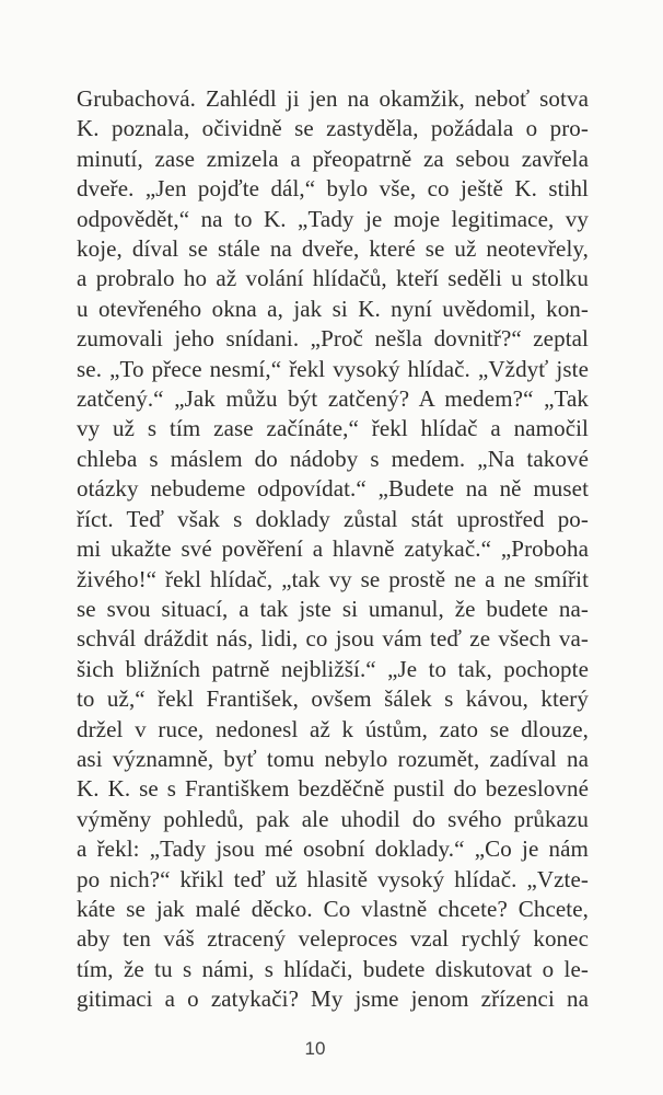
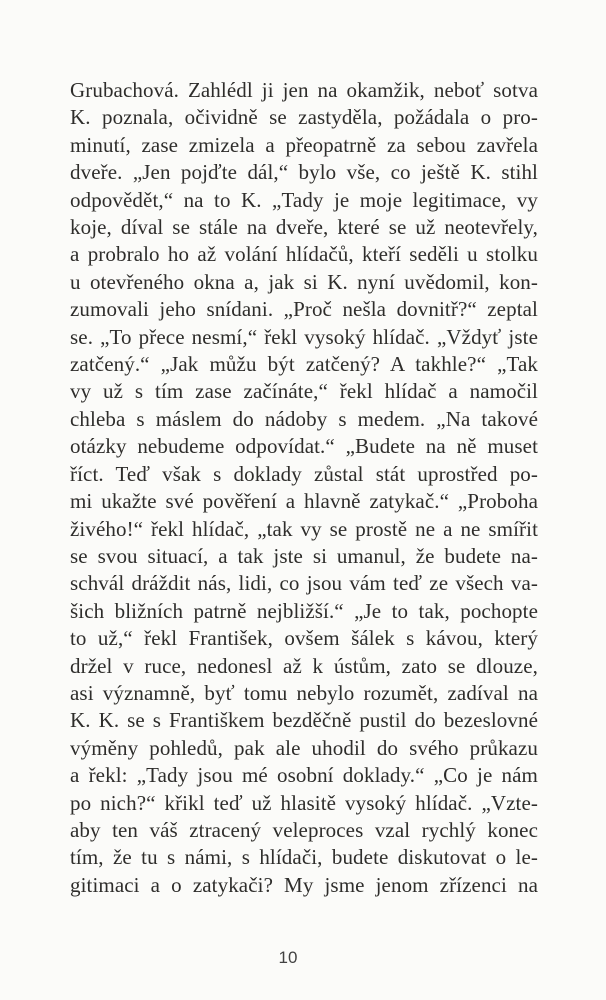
  Grubachová. Zahlédl ji jen na okamžik, neboť sotva
  K. poznala, očividně se zastyděla, požádala o pro-
  minutí, zase zmizela a přeopatrně za sebou zavřela
  dveře. „Jen pojďte dál,“ bylo vše, co ještě K. stihl
  odpovědět,“ na to K. „Tady je moje legitimace, vy
  koje, díval se stále na dveře, které se už neotevřely,
  a probralo ho až volání hlídačů, kteří seděli u stolku
  u otevřeného okna a, jak si K. nyní uvědomil, kon-
  zumovali jeho snídani. „Proč nešla dovnitř?“ zeptal
  se. „To přece nesmí,“ řekl vysoký hlídač. „Vždyť jste
- zatčený.“ „Jak můžu být zatčený? A medem?“ „Tak
+ zatčený.“ „Jak můžu být zatčený? A takhle?“ „Tak
  vy už s tím zase začínáte,“ řekl hlídač a namočil
  chleba s máslem do nádoby s medem. „Na takové
  otázky nebudeme odpovídat.“ „Budete na ně muset
  říct. Teď však s doklady zůstal stát uprostřed po-
  mi ukažte své pověření a hlavně zatykač.“ „Proboha
  živého!“ řekl hlídač, „tak vy se prostě ne a ne smířit
  se svou situací, a tak jste si umanul, že budete na-
  schvál dráždit nás, lidi, co jsou vám teď ze všech va-
  šich bližních patrně nejbližší.“ „Je to tak, pochopte
  to už,“ řekl František, ovšem šálek s kávou, který
  držel v ruce, nedonesl až k ústům, zato se dlouze,
  asi významně, byť tomu nebylo rozumět, zadíval na
  K. K. se s Františkem bezděčně pustil do bezeslovné
  výměny pohledů, pak ale uhodil do svého průkazu
  a řekl: „Tady jsou mé osobní doklady.“ „Co je nám
  po nich?“ křikl teď už hlasitě vysoký hlídač. „Vzte-
- káte se jak malé děcko. Co vlastně chcete? Chcete,
  aby ten váš ztracený veleproces vzal rychlý konec
  tím, že tu s námi, s hlídači, budete diskutovat o le-
  gitimaci a o zatykači? My jsme jenom zřízenci na
  10
